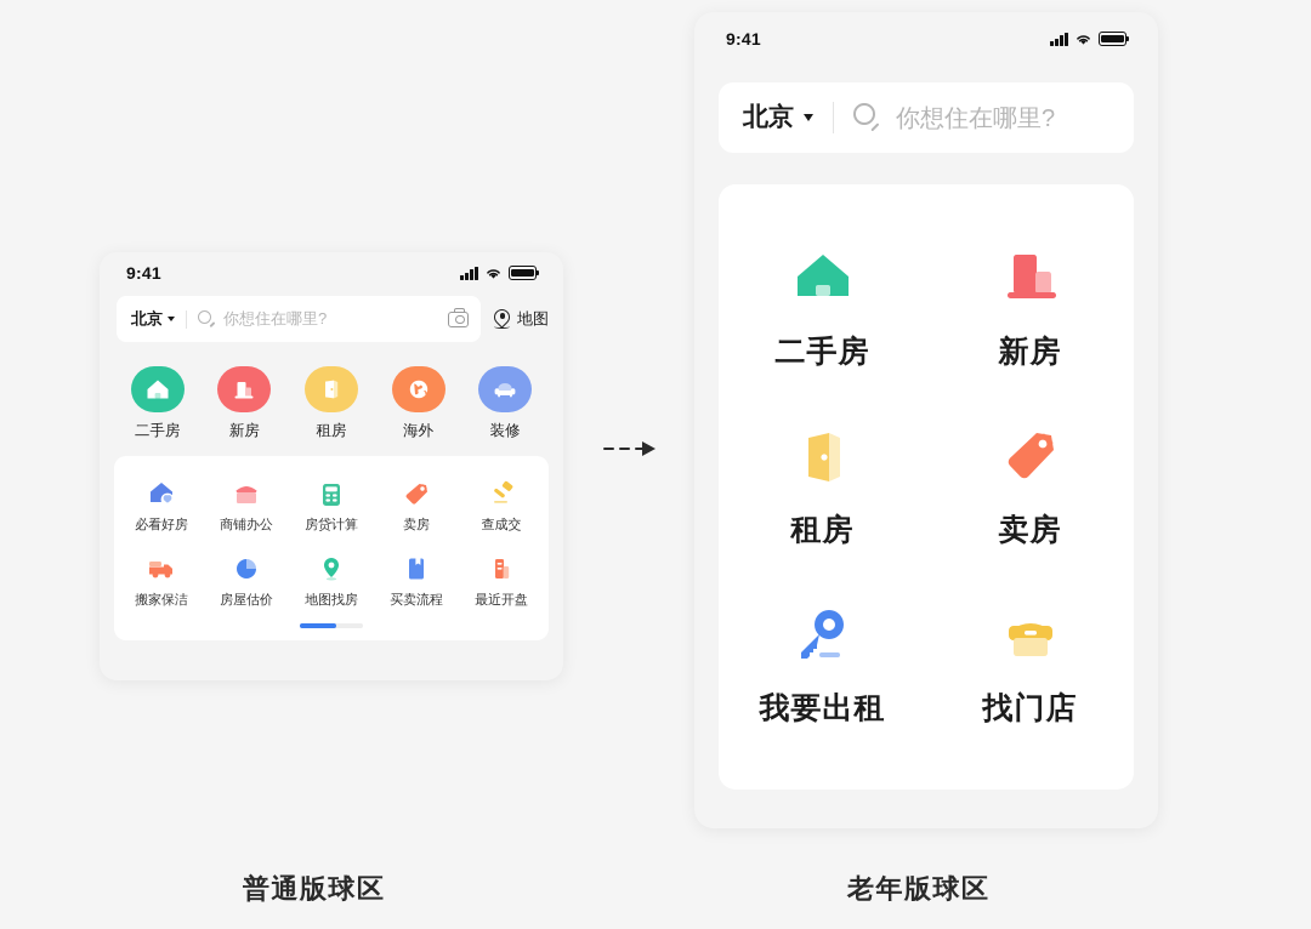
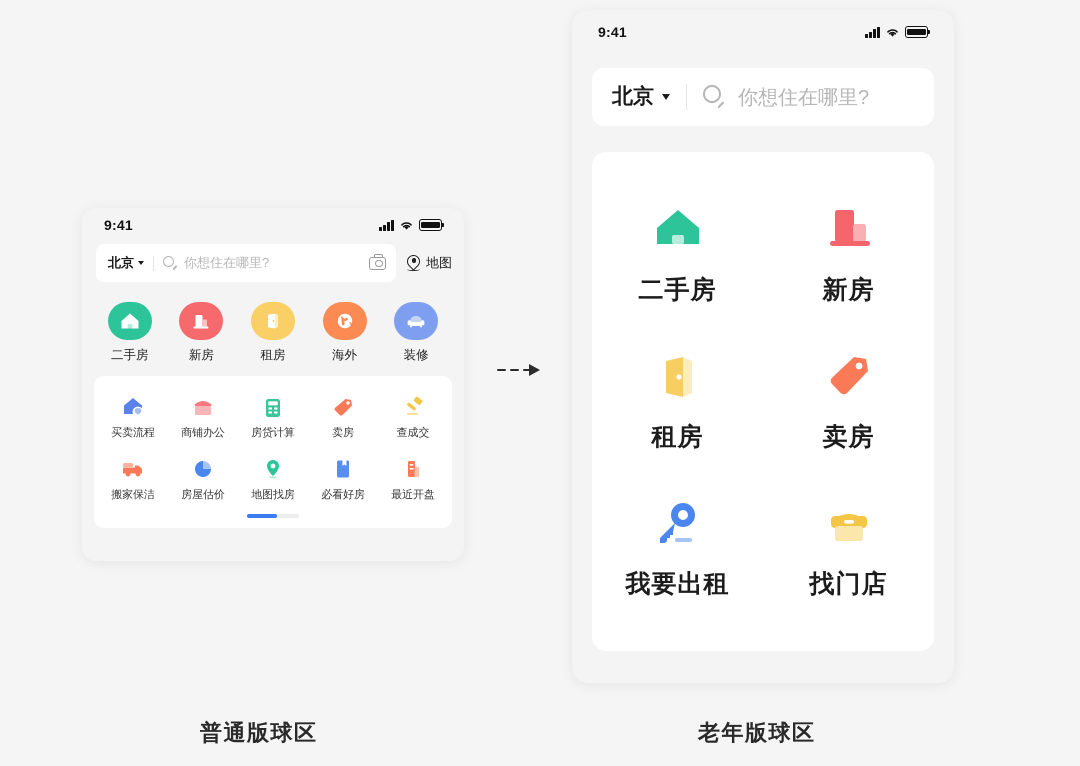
  9:41
  北京
  你想住在哪里?
  地图
  二手房
  新房
  租房
  海外
  装修
- 必看好房
+ 买卖流程
  商铺办公
  房贷计算
  卖房
  查成交
  搬家保洁
  房屋估价
  地图找房
- 买卖流程
+ 必看好房
  最近开盘
  9:41
  北京
  你想住在哪里?
  二手房
  新房
  租房
  卖房
  我要出租
  找门店
  普通版球区
  老年版球区
